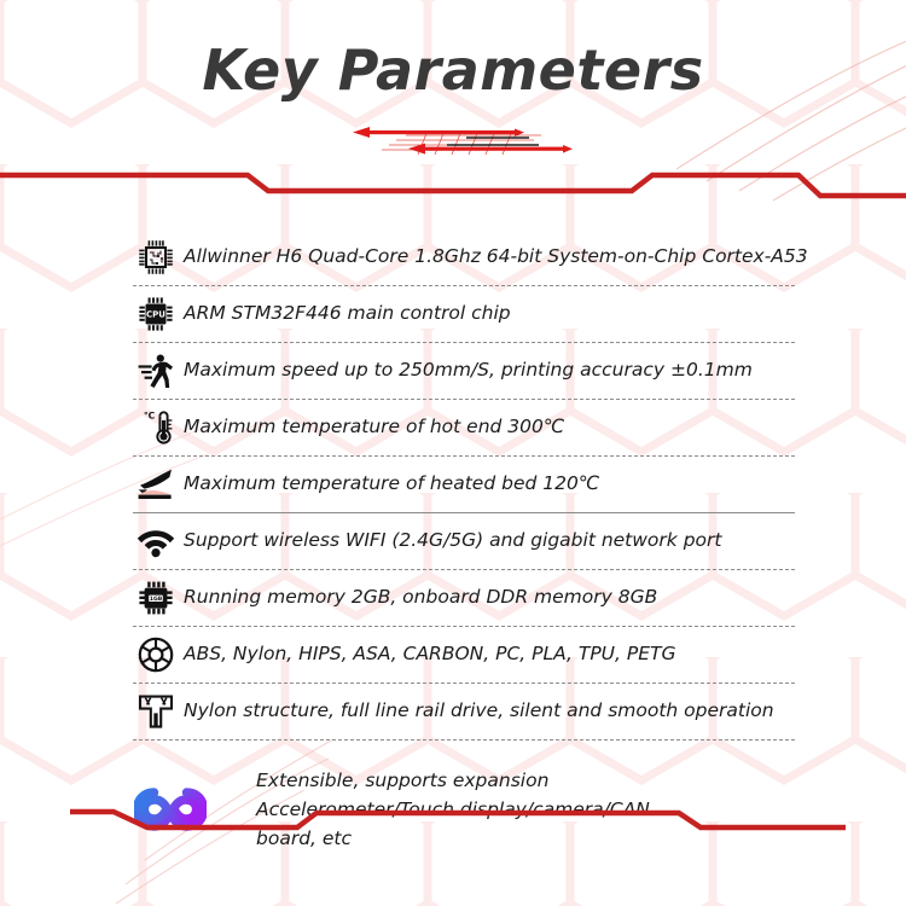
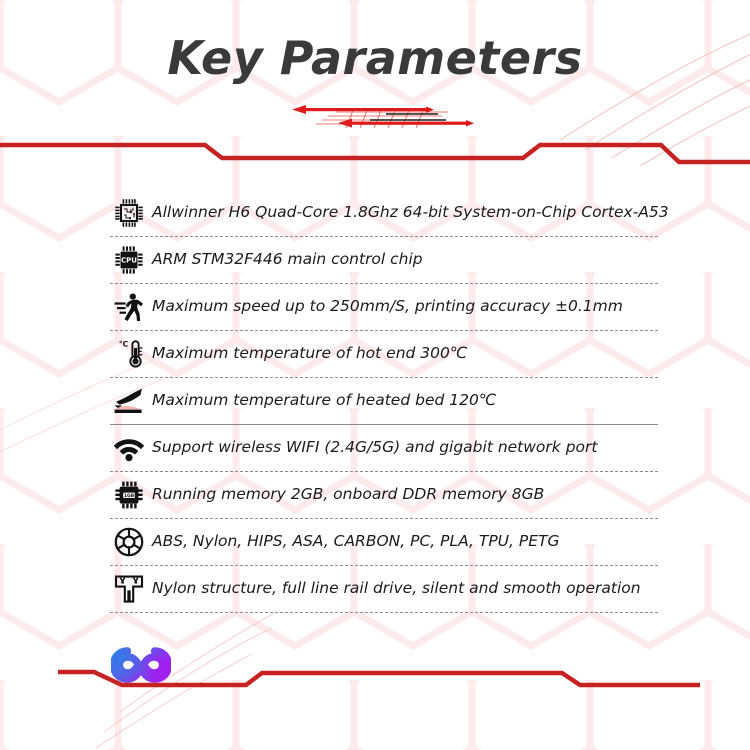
  Key Parameters
  Allwinner H6 Quad-Core 1.8Ghz 64-bit System-on-Chip Cortex-A53
  CPU
  ARM STM32F446 main control chip
  Maximum speed up to 250mm/S, printing accuracy ±0.1mm
  °C
  Maximum temperature of hot end 300℃
  Maximum temperature of heated bed 120℃
  Support wireless WIFI (2.4G/5G) and gigabit network port
  Running memory 2GB, onboard DDR memory 8GB
  ABS, Nylon, HIPS, ASA, CARBON, PC, PLA, TPU, PETG
  Nylon structure, full line rail drive, silent and smooth operation
- Extensible, supports expansion Accelerometer/Touch display/camera/CAN board, etc
